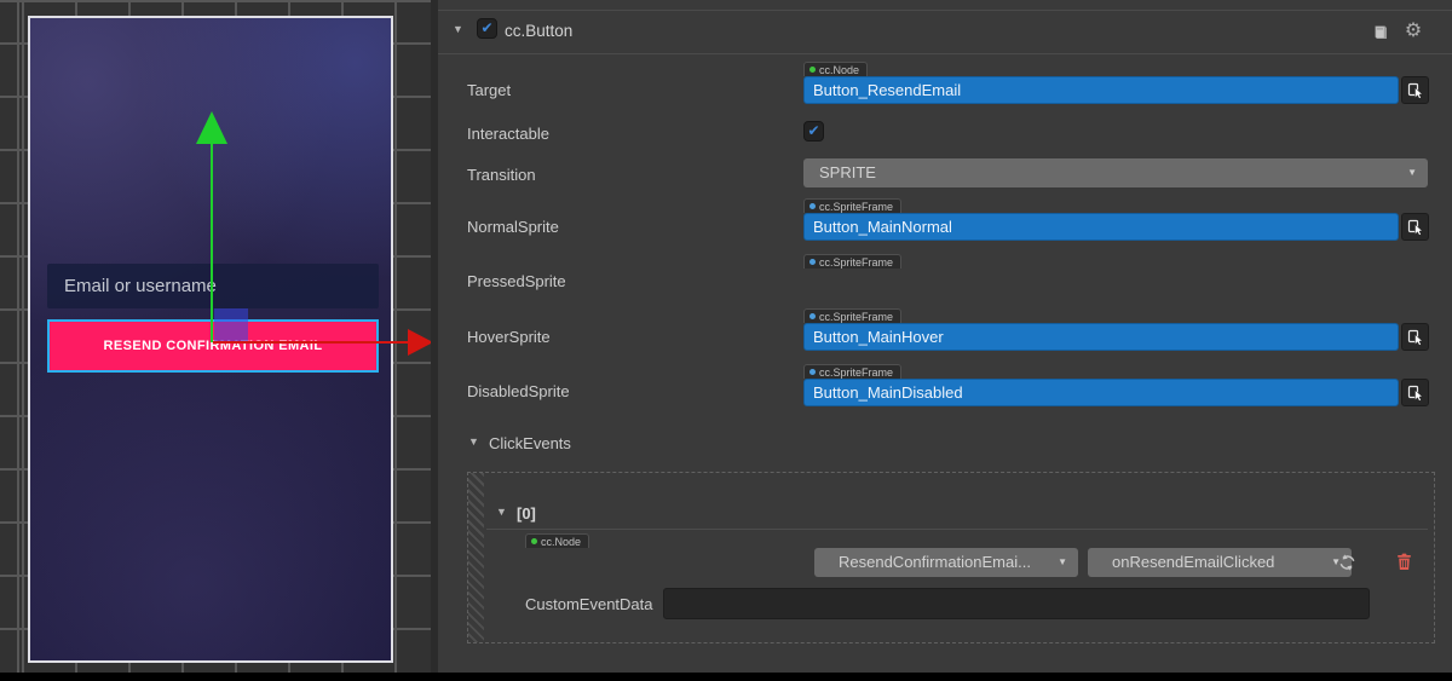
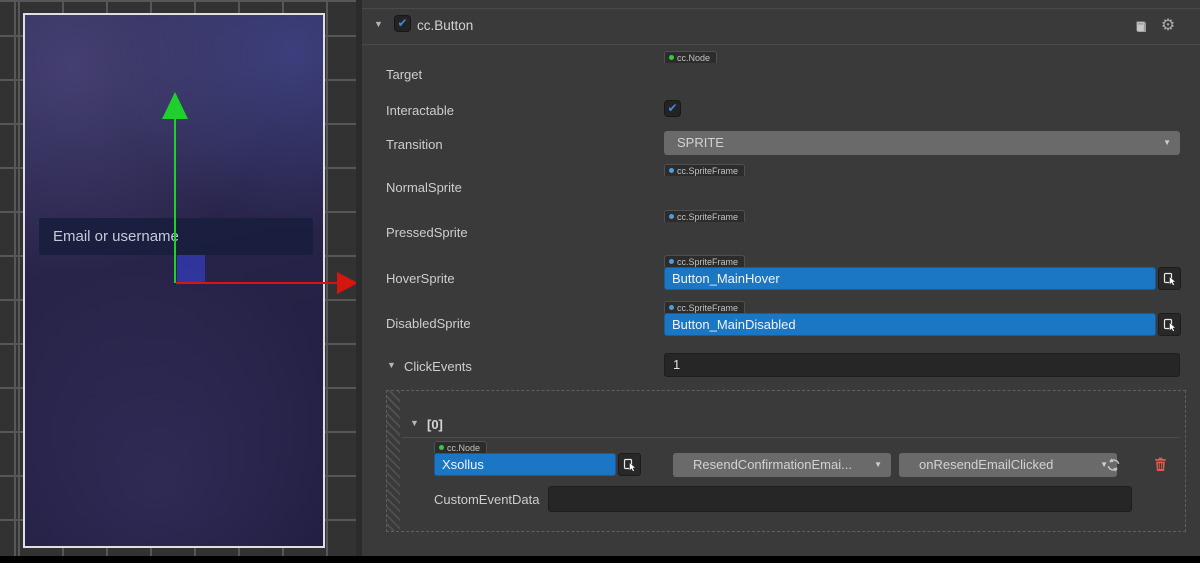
  Email or usernam
- RESEND CONFIRMATION EMAIL
  ▼
  ✔
  cc.Button
  ⚙
  Target
  cc.Node
- Button_ResendEmail
  Interactable
  ✔
  Transition
  SPRITE
  ▼
  NormalSprite
  cc.SpriteFrame
- Button_MainNormal
  PressedSprite
  cc.SpriteFrame
  HoverSprite
  cc.SpriteFrame
  Button_MainHover
  DisabledSprite
  cc.SpriteFrame
  Button_MainDisabled
  ▼
  ClickEvents
+ 1
  ▼
  [0]
  cc.Node
+ Xsollus
  ResendConfirmationEmai...
  ▼
  onResendEmailClicked
  ▼
  CustomEventData
